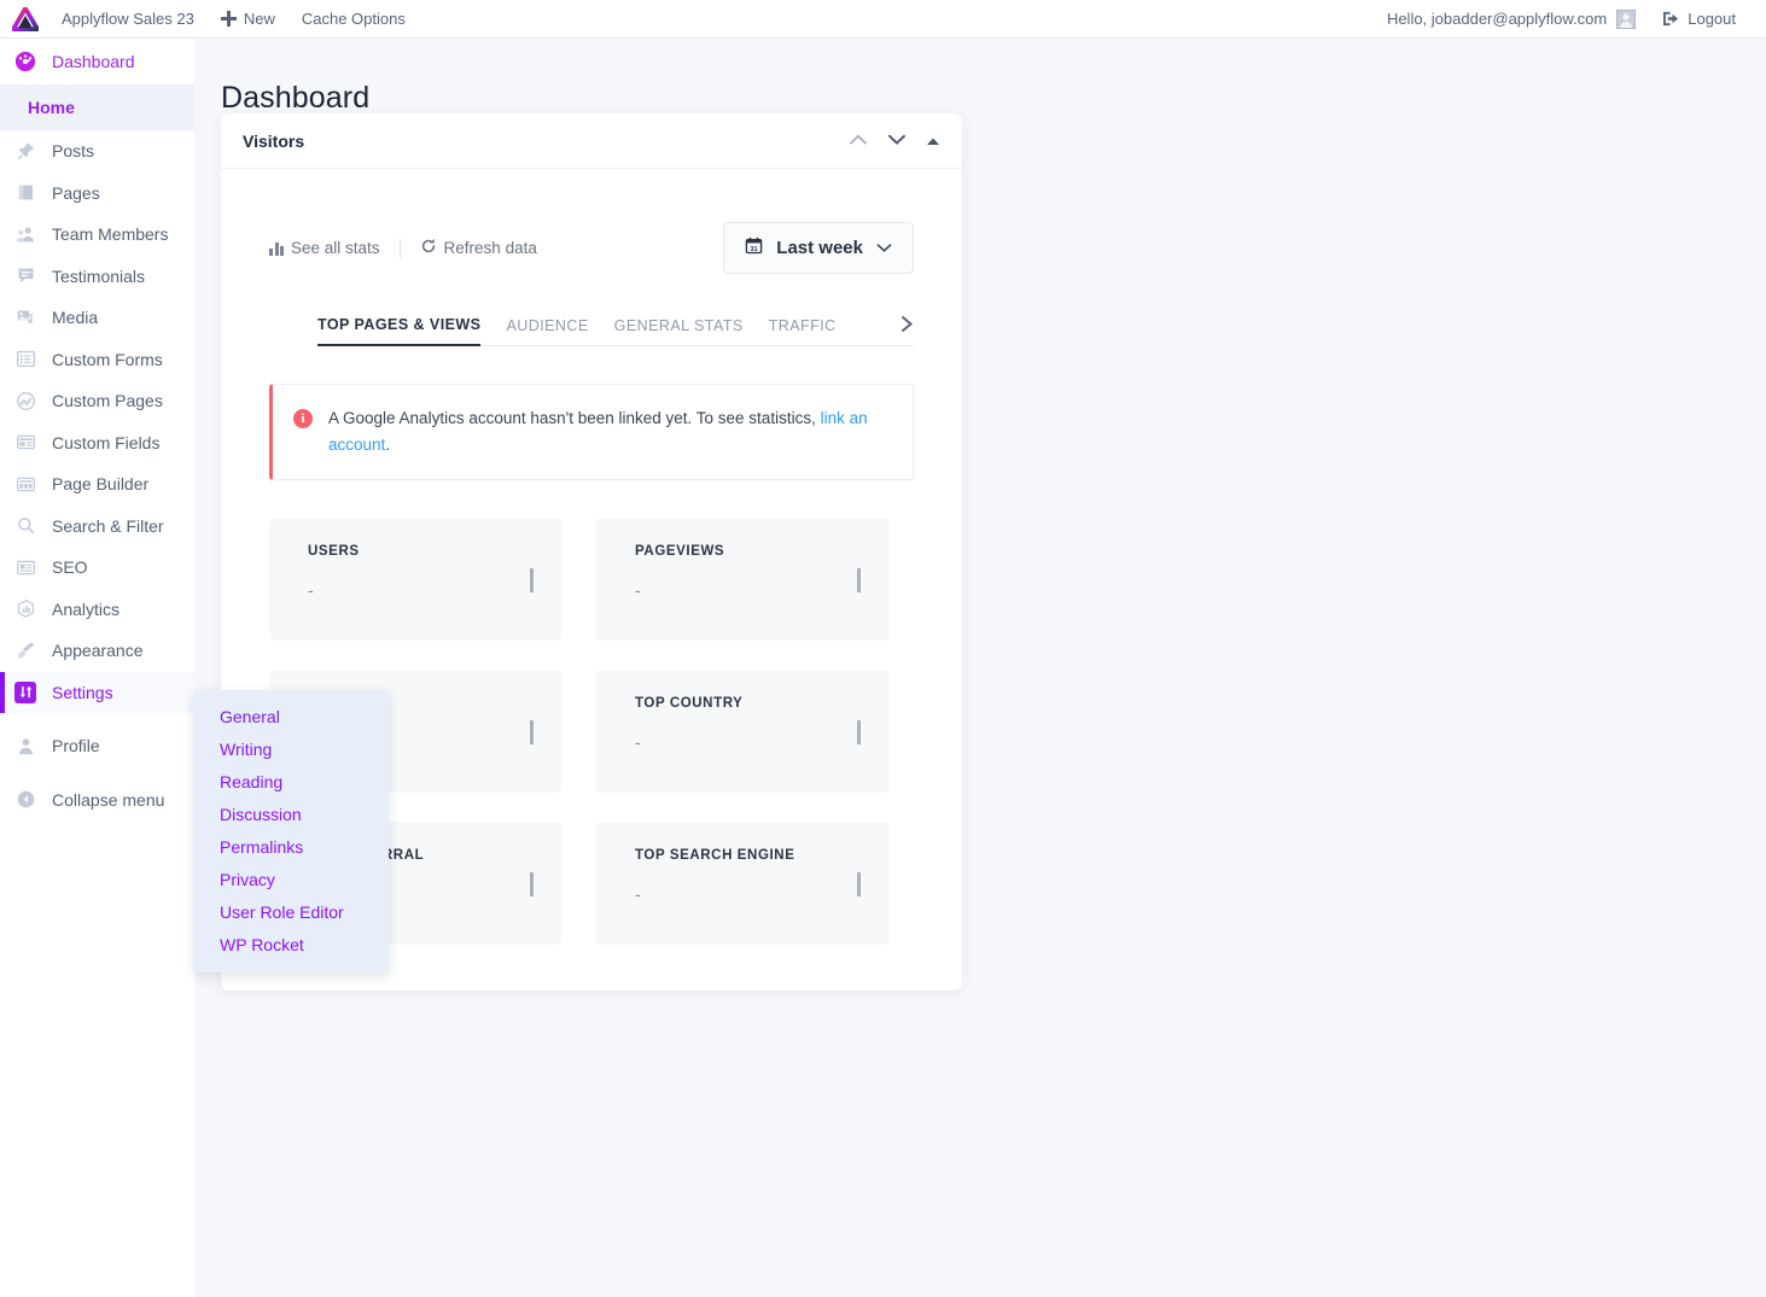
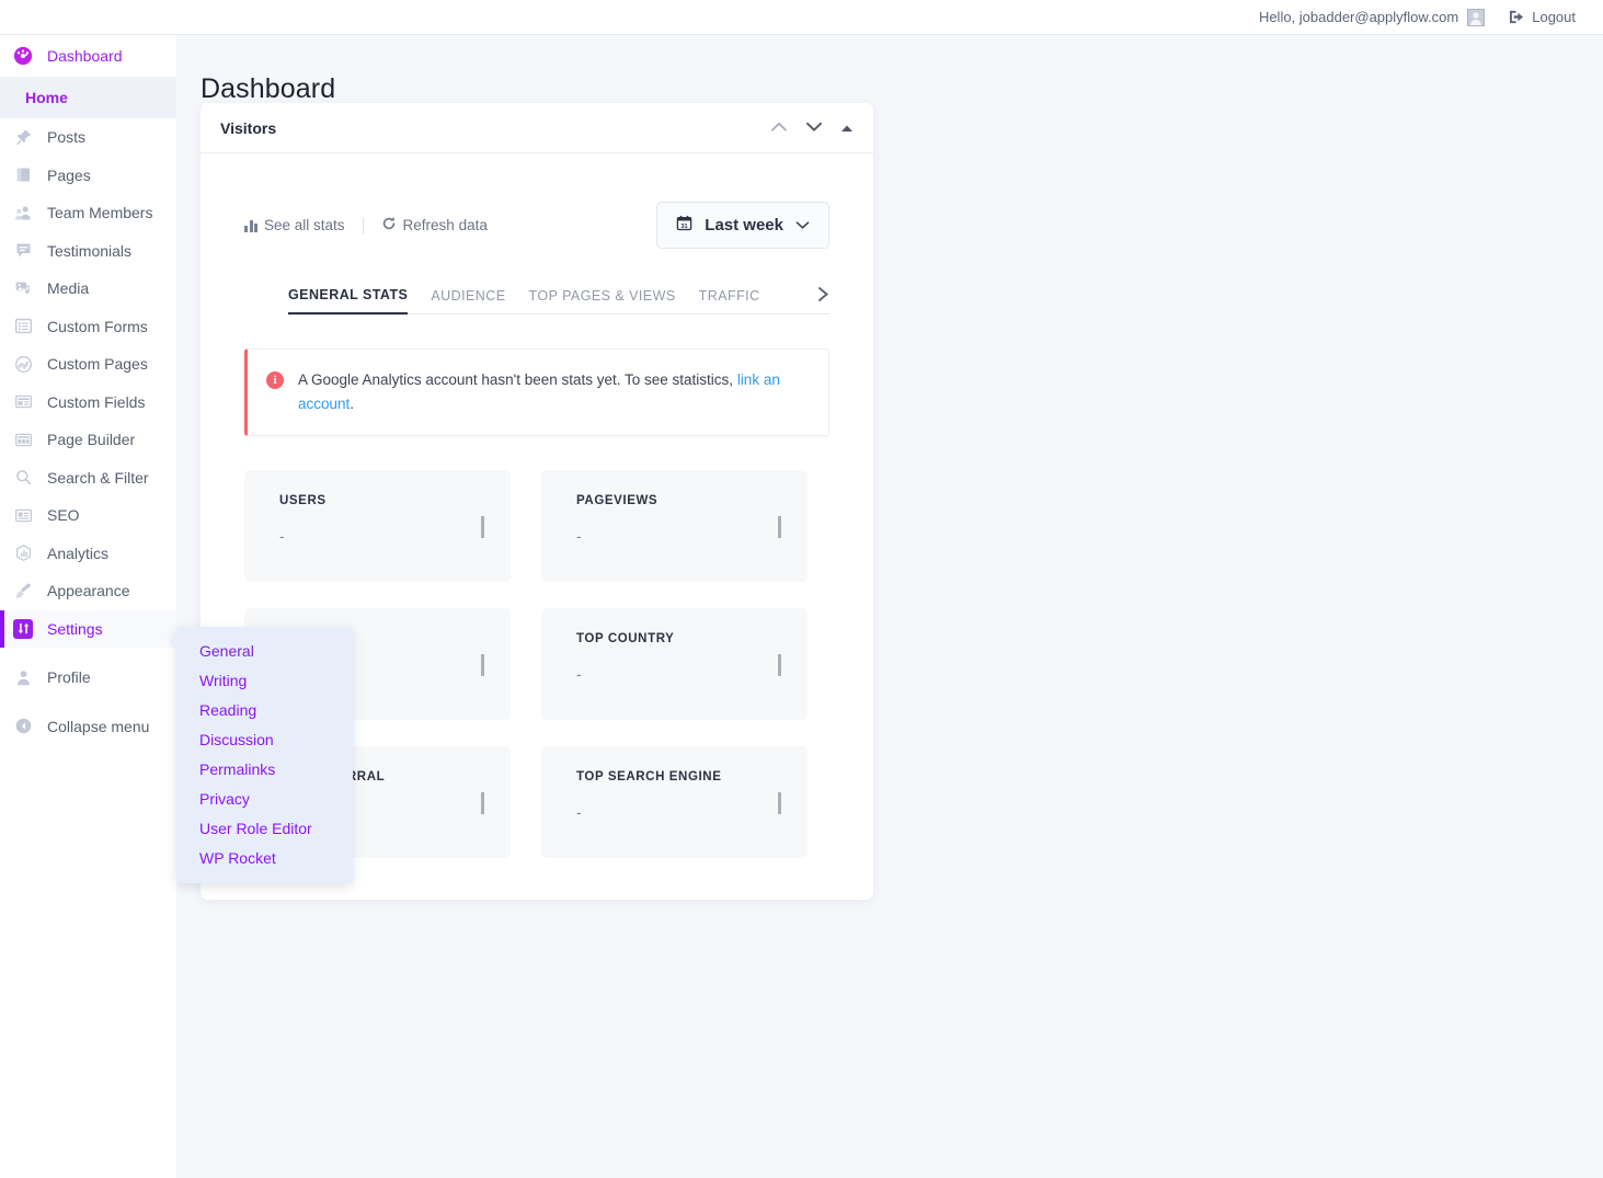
- Applyflow Sales 23
- New
- Cache Options
  Hello, jobadder@applyflow.com
  Logout
  Dashboard
  Home
  Posts
  Pages
  Team Members
  Testimonials
  Media
  Custom Forms
  Custom Pages
  Custom Fields
  Page Builder
  Search & Filter
  SEO
  Analytics
  Appearance
  Settings
  Profile
  Collapse menu
  General
  Writing
  Reading
  Discussion
  Permalinks
  Privacy
  User Role Editor
  WP Rocket
  Dashboard
  Visitors
  See all stats
  Refresh data
  Last week
- TOP PAGES & VIEWS
+ GENERAL STATS
  AUDIENCE
- GENERAL STATS
+ TOP PAGES & VIEWS
  TRAFFIC
  i
- A Google Analytics account hasn't been linked yet. To see statistics, link an account.
+ A Google Analytics account hasn't been stats yet. To see statistics, link an account.
  USERS
  -
  PAGEVIEWS
  -
  TOP COUNTRY
  -
  TOP SEARCH ENGINE
  -
